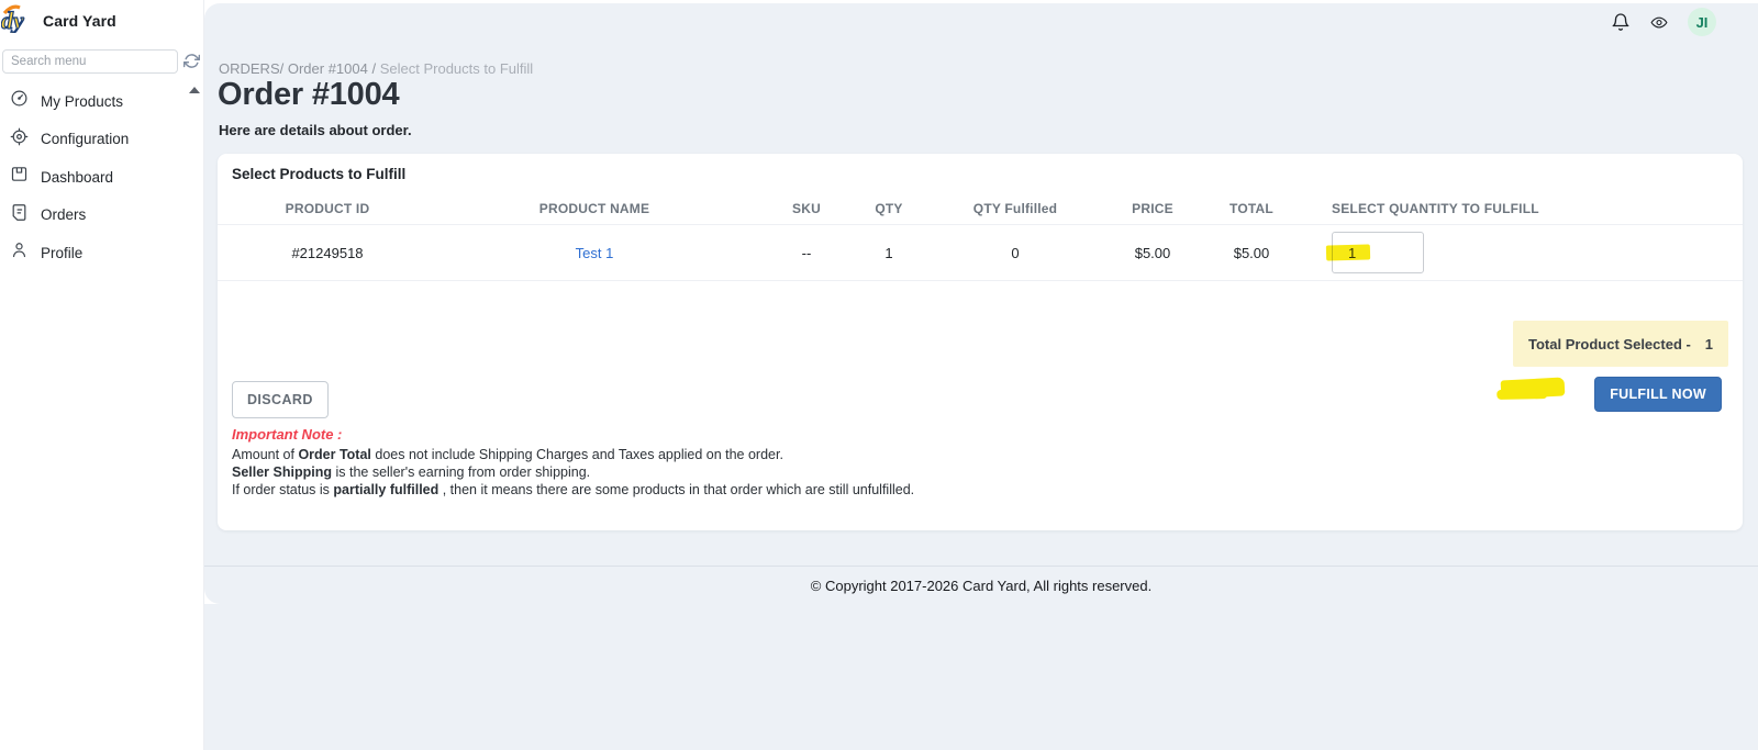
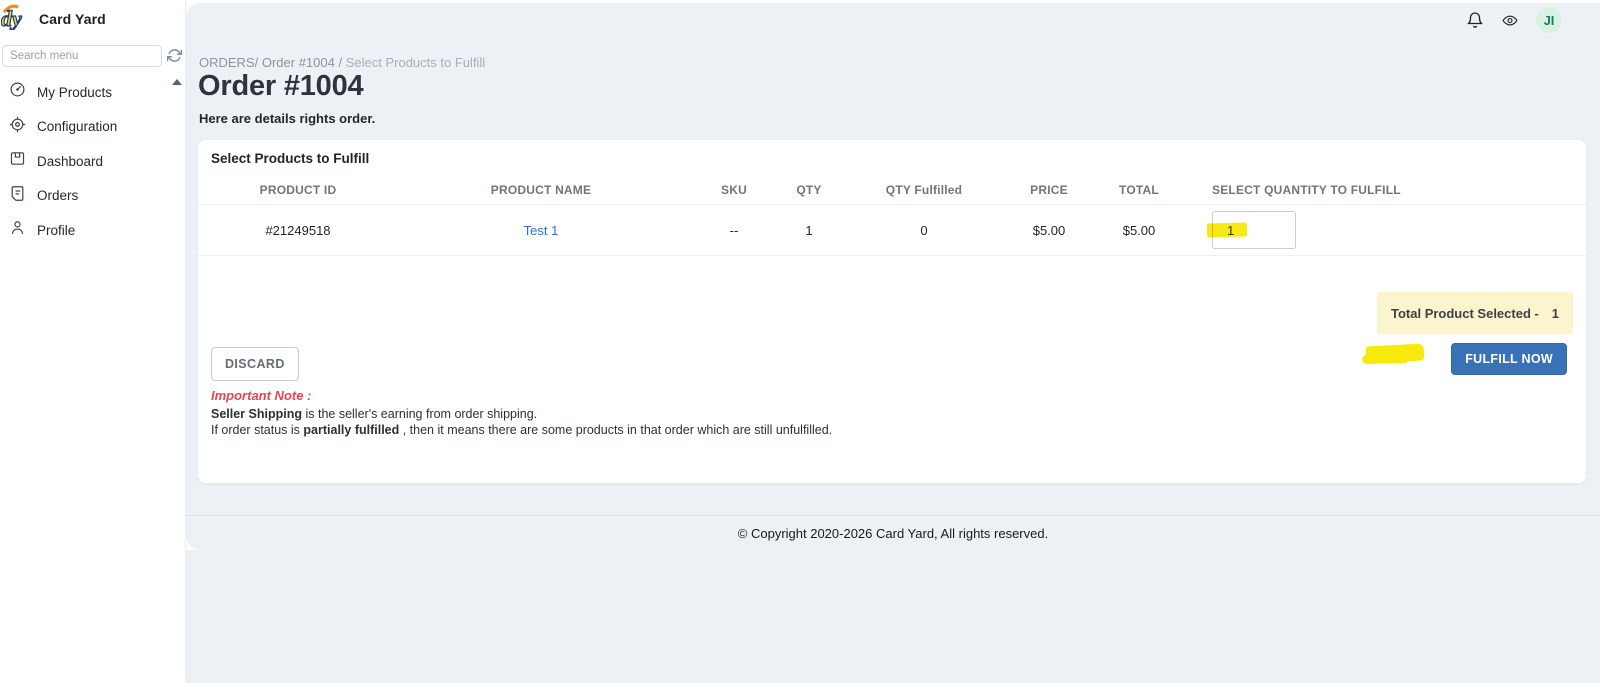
  dy
  Card Yard
  Search menu
  My Products
  Configuration
  Dashboard
  Orders
  Profile
  JI
  ORDERS/ Order #1004 / Select Products to Fulfill
  Order #1004
- Here are details about order.
+ Here are details rights order.
  Select Products to Fulfill
  PRODUCT ID
  PRODUCT NAME
  SKU
  QTY
  QTY Fulfilled
  PRICE
  TOTAL
  SELECT QUANTITY TO FULFILL
  #21249518
  Test 1
  --
  1
  0
  $5.00
  $5.00
  Total Product Selected -
  1
  DISCARD
  FULFILL NOW
  Important Note :
- Amount of Order Total does not include Shipping Charges and Taxes applied on the order.
  Seller Shipping is the seller's earning from order shipping.
  If order status is partially fulfilled , then it means there are some products in that order which are still unfulfilled.
- © Copyright 2017-2026 Card Yard, All rights reserved.
+ © Copyright 2020-2026 Card Yard, All rights reserved.
